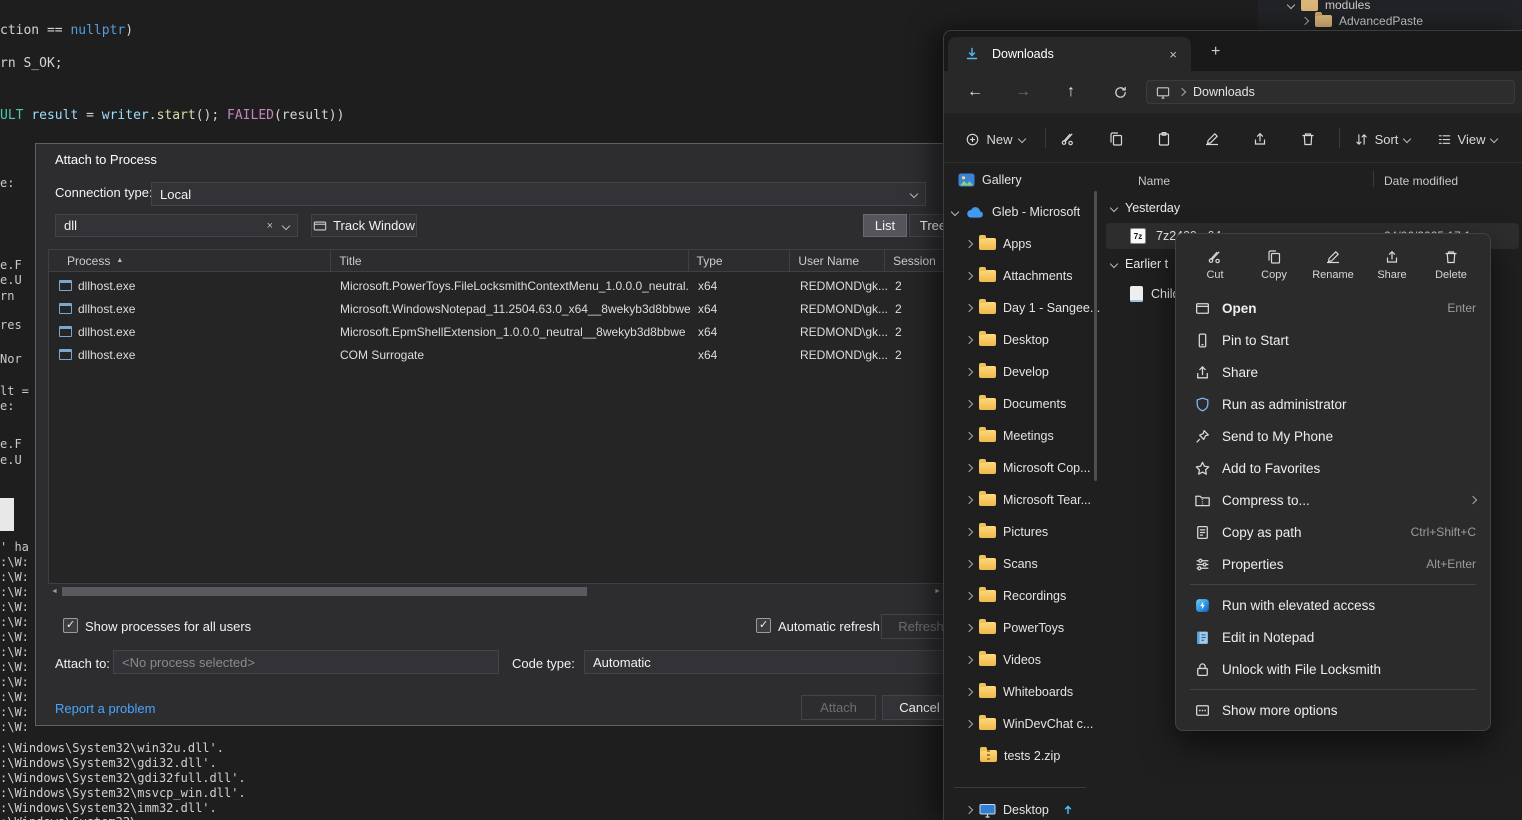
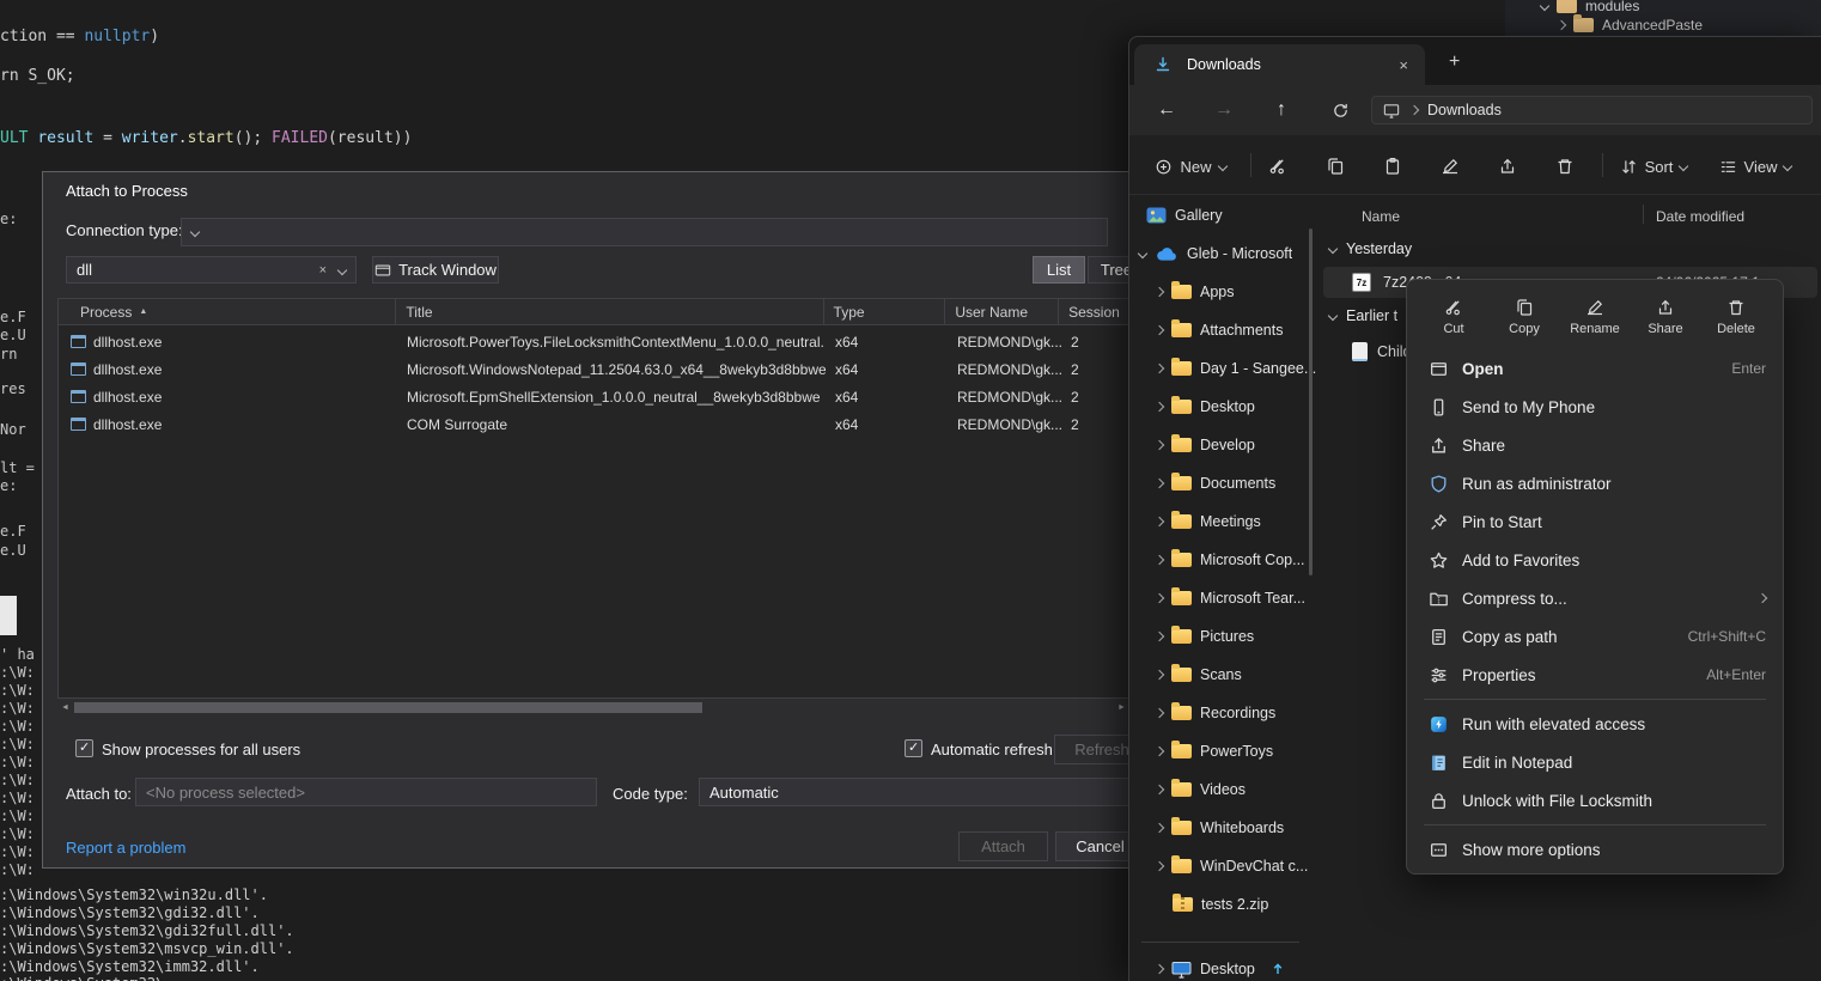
  ction == nullptr)
  rn S_OK;
  ULT result = writer.start(); FAILED(result))
  e:
  e.F
  e.U
  rn
  res
  Nor
  lt =
  e:
  e.F
  e.U
  ' ha
  :\W:
  :\W:
  :\W:
  :\W:
  :\W:
  :\W:
  :\W:
  :\W:
  :\W:
  :\W:
  :\W:
  :\W:
  :\Windows\System32\win32u.dll'.
  :\Windows\System32\gdi32.dll'.
  :\Windows\System32\gdi32full.dll'.
  :\Windows\System32\msvcp_win.dll'.
  :\Windows\System32\imm32.dll'.
  modules
  AdvancedPaste
  Attach to Process
  Connection type
- Local
  dll
  ×
  Track Window
  List
  Tre
  Process
  Title
  Type
  User Name
  Session
  dllhost.exe
  Microsoft.PowerToys.FileLocksmithContextMenu_1.0.0.0_neutral.
  x64
  REDMOND\gk...
  2
  dllhost.exe
  Microsoft.WindowsNotepad_11.2504.63.0_x64__8wekyb3d8bbwe
  x64
  REDMOND\gk...
  2
  dllhost.exe
  Microsoft.EpmShellExtension_1.0.0.0_neutral__8wekyb3d8bbwe
  x64
  REDMOND\gk...
  2
  dllhost.exe
  COM Surrogate
  x64
  REDMOND\gk...
  2
  Show processes for all users
  Automatic refresh
  Refresh
  Attach to:
  <No process selected>
  Code type:
  Automatic
  Report a problem
  Attach
  Cancel
  Downloads
  ×
  +
  ←
  →
  ↑
  Downloads
  New
  Sort
  View
  Name
  Date modified
  Yesterday
  7z
  Earlier t
  Gallery
  Gleb - Microsoft
  Apps
  Attachments
  Day 1 - Sangee..
  Desktop
  Develop
  Documents
  Meetings
  Microsoft Cop...
  Microsoft Tear...
  Pictures
  Scans
  Recordings
  PowerToys
  Videos
  Whiteboards
  WinDevChat c...
  tests 2.zip
  Desktop
  Cut
  Copy
  Rename
  Share
  Delete
  Open
  Enter
- Pin to Start
+ Send to My Phone
  Share
  Run as administrator
- Send to My Phone
+ Pin to Start
  Add to Favorites
  Compress to...
  Copy as path
  Ctrl+Shift+C
  Properties
  Alt+Enter
  Run with elevated access
  Edit in Notepad
  Unlock with File Locksmith
  Show more options
